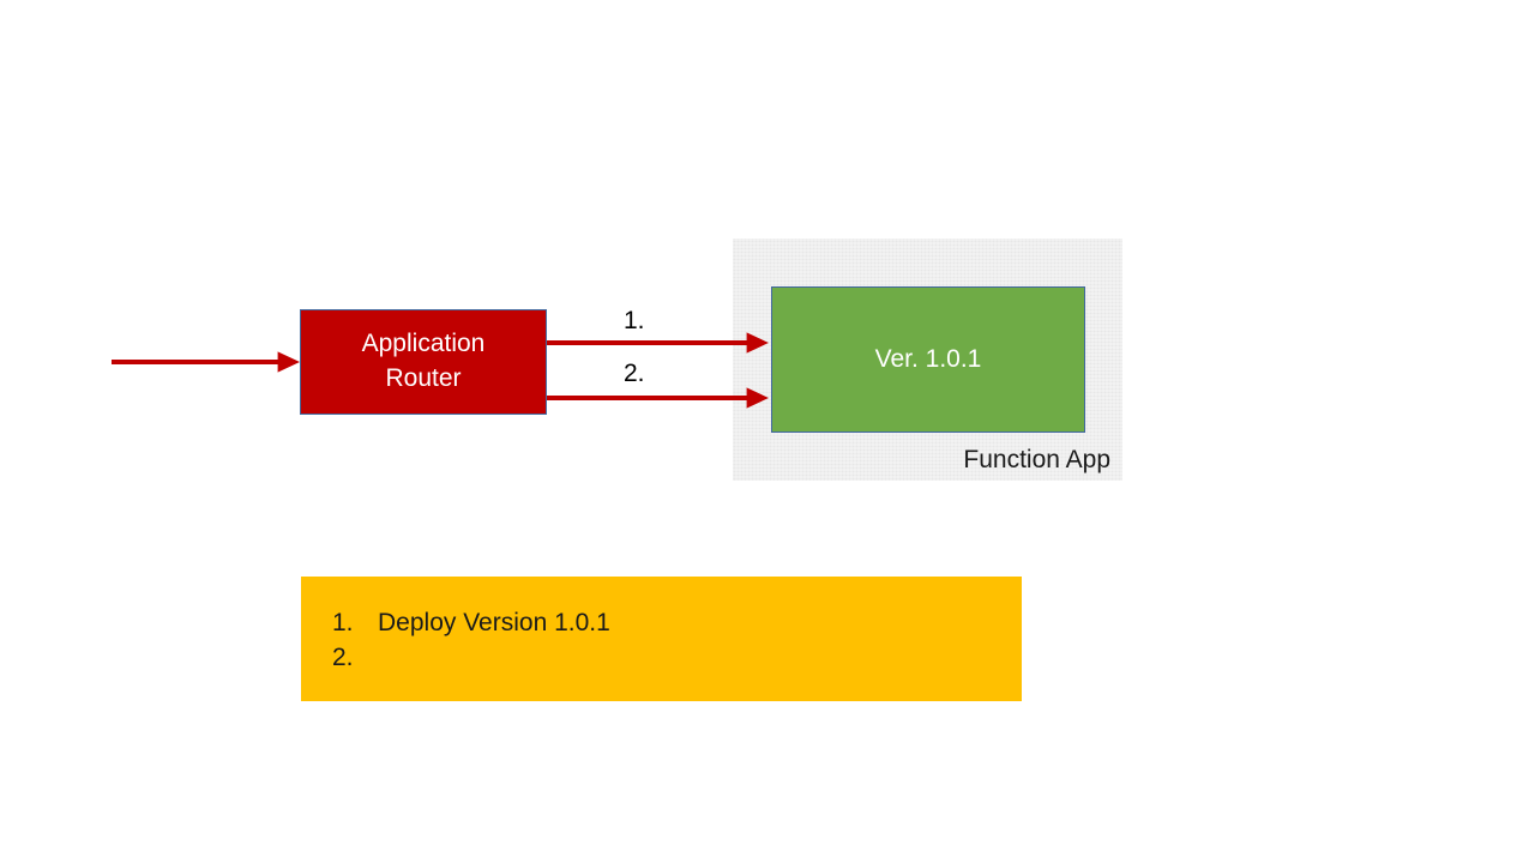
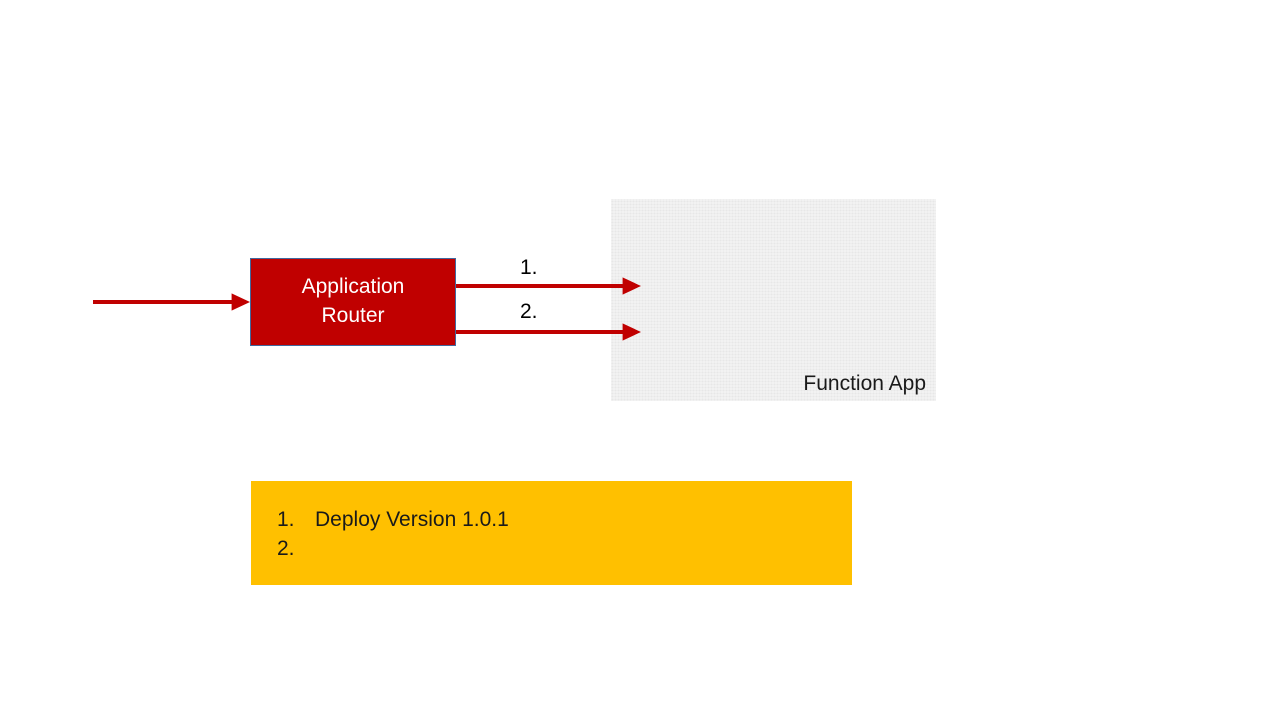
  Function App
- Ver. 1.0.1
  Application
  Router
  1.
  2.
  1.
  Deploy Version 1.0.1
  2.
